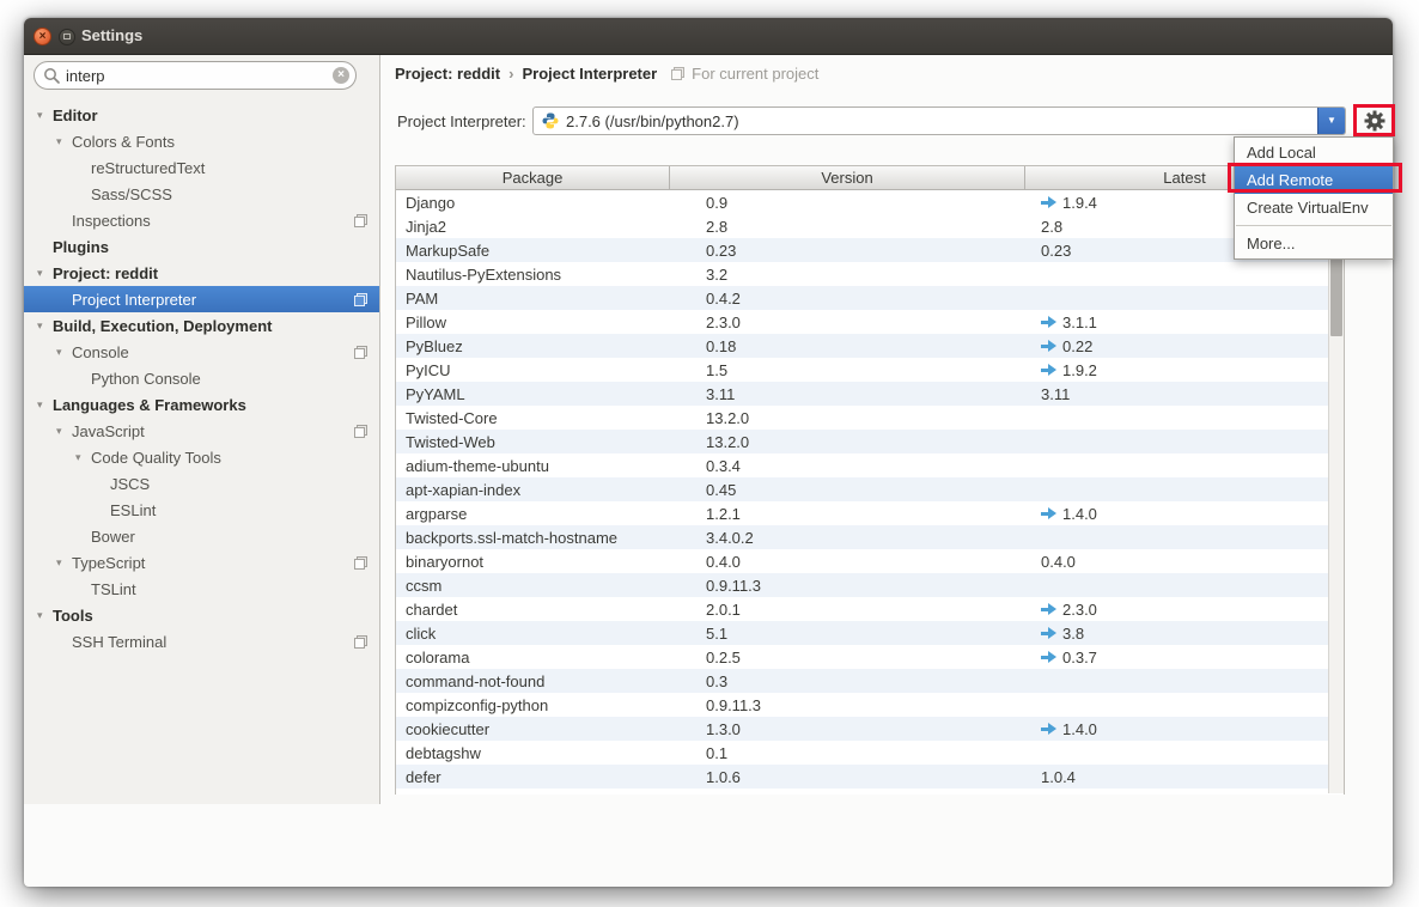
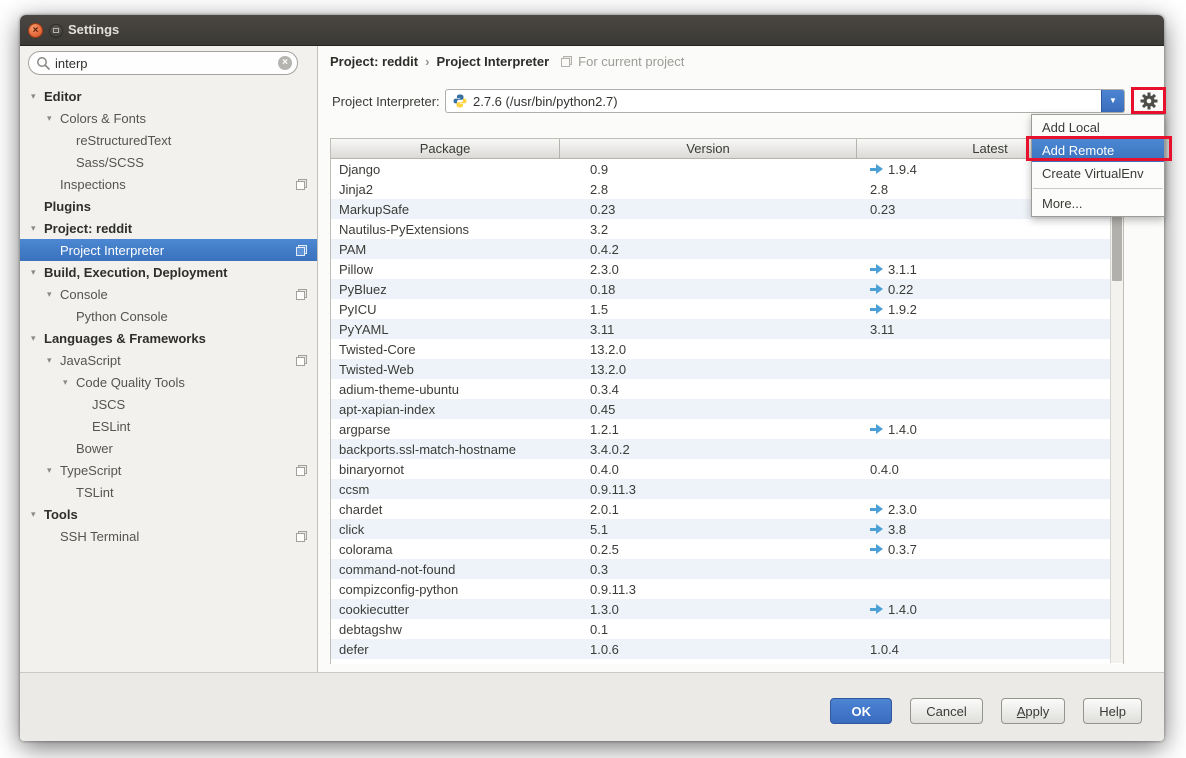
  ×
  Settings
  interp
  ×
  ▾
  Editor
  ▾
  Colors & Fonts
  reStructuredText
  Sass/SCSS
  Inspections
  Plugins
  ▾
  Project: reddit
  Project Interpreter
  ▾
  Build, Execution, Deployment
  ▾
  Console
  Python Console
  ▾
  Languages & Frameworks
  ▾
  JavaScript
  ▾
  Code Quality Tools
  JSCS
  ESLint
  Bower
  ▾
  TypeScript
  TSLint
  ▾
  Tools
  SSH Terminal
  Project: reddit
  ›
  Project Interpreter
  For current project
  Project Interpreter:
  2.7.6 (/usr/bin/python2.7)
  ▼
  Package
  Version
  Latest
  Django
  0.9
  1.9.4
  Jinja2
  2.8
  2.8
  MarkupSafe
  0.23
  0.23
  Nautilus-PyExtensions
  3.2
  PAM
  0.4.2
  Pillow
  2.3.0
  3.1.1
  PyBluez
  0.18
  0.22
  PyICU
  1.5
  1.9.2
  PyYAML
  3.11
  3.11
  Twisted-Core
  13.2.0
  Twisted-Web
  13.2.0
  adium-theme-ubuntu
  0.3.4
  apt-xapian-index
  0.45
  argparse
  1.2.1
  1.4.0
  backports.ssl-match-hostname
  3.4.0.2
  binaryornot
  0.4.0
  0.4.0
  ccsm
  0.9.11.3
  chardet
  2.0.1
  2.3.0
  click
  5.1
  3.8
  colorama
  0.2.5
  0.3.7
  command-not-found
  0.3
  compizconfig-python
  0.9.11.3
  cookiecutter
  1.3.0
  1.4.0
  debtagshw
  0.1
  defer
  1.0.6
  1.0.4
  Add Local
  Add Remote
  Create VirtualEnv
  More...
+ OK
+ Cancel
+ A
+ pply
+ Help
